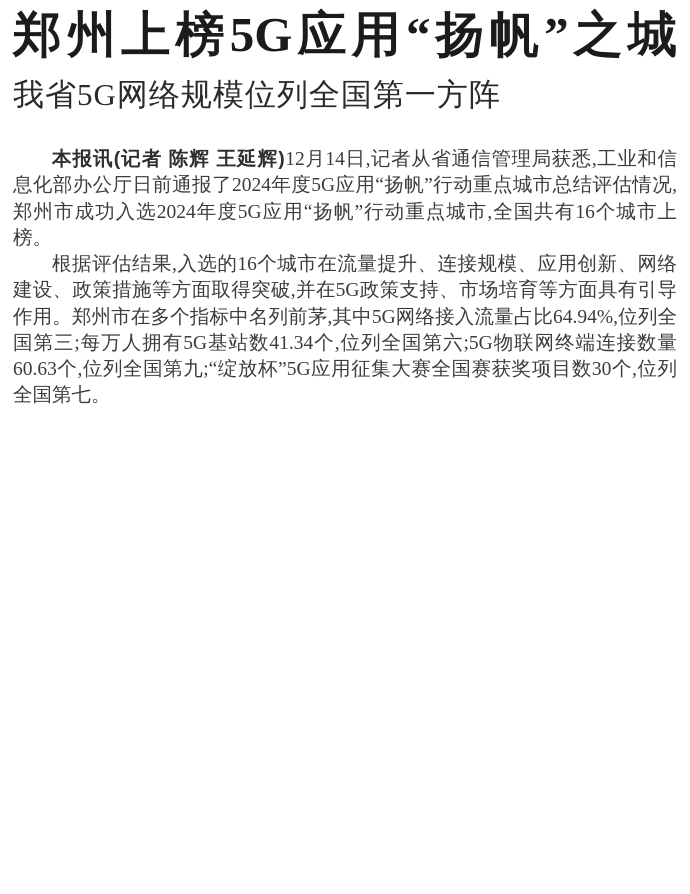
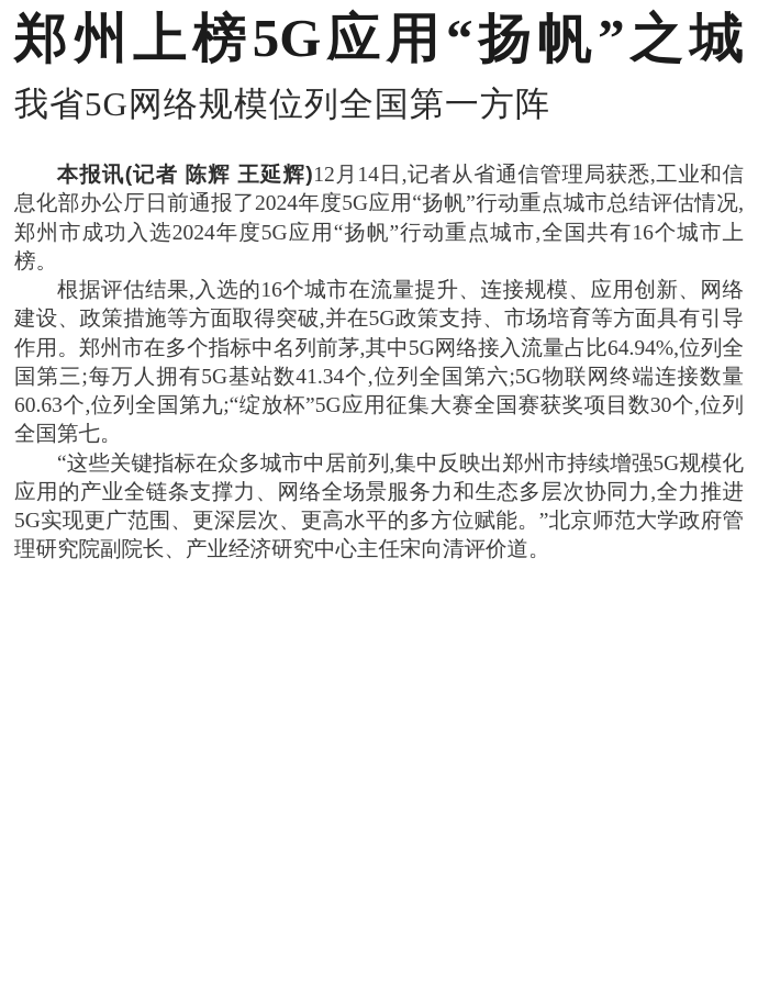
  郑州上榜5G应用“扬帆”之城
  我省5G网络规模位列全国第一方阵
  本报讯(记者 陈辉 王延辉)12月14日,记者从省通信管理局获悉,工业和信息化部办公厅日前通报了2024年度5G应用“扬帆”行动重点城市总结评估情况,郑州市成功入选2024年度5G应用“扬帆”行动重点城市,全国共有16个城市上榜。
  根据评估结果,入选的16个城市在流量提升、连接规模、应用创新、网络建设、政策措施等方面取得突破,并在5G政策支持、市场培育等方面具有引导作用。郑州市在多个指标中名列前茅,其中5G网络接入流量占比64.94%,位列全国第三;每万人拥有5G基站数41.34个,位列全国第六;5G物联网终端连接数量60.63个,位列全国第九;“绽放杯”5G应用征集大赛全国赛获奖项目数30个,位列全国第七。
+ “这些关键指标在众多城市中居前列,集中反映出郑州市持续增强5G规模化应用的产业全链条支撑力、网络全场景服务力和生态多层次协同力,全力推进5G实现更广范围、更深层次、更高水平的多方位赋能。”北京师范大学政府管理研究院副院长、产业经济研究中心主任宋向清评价道。
